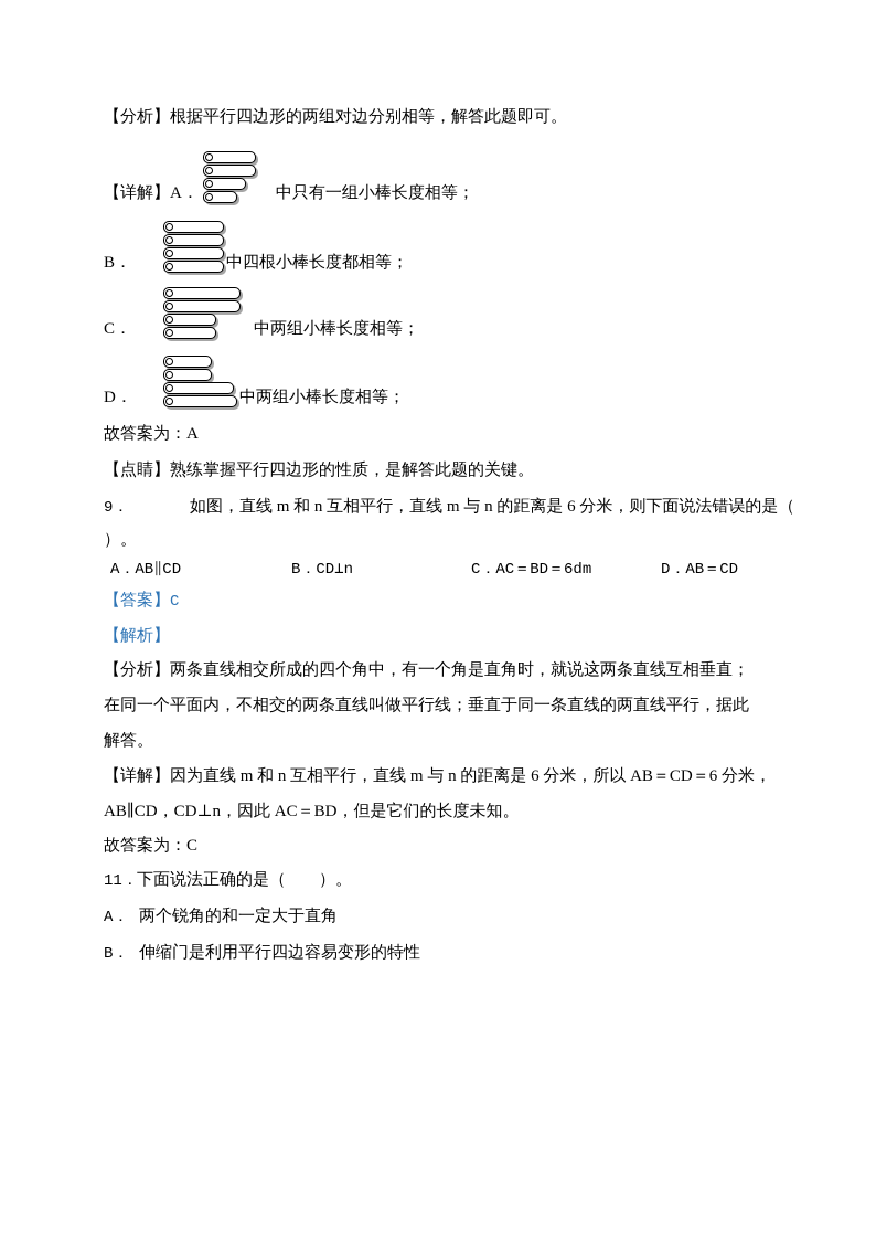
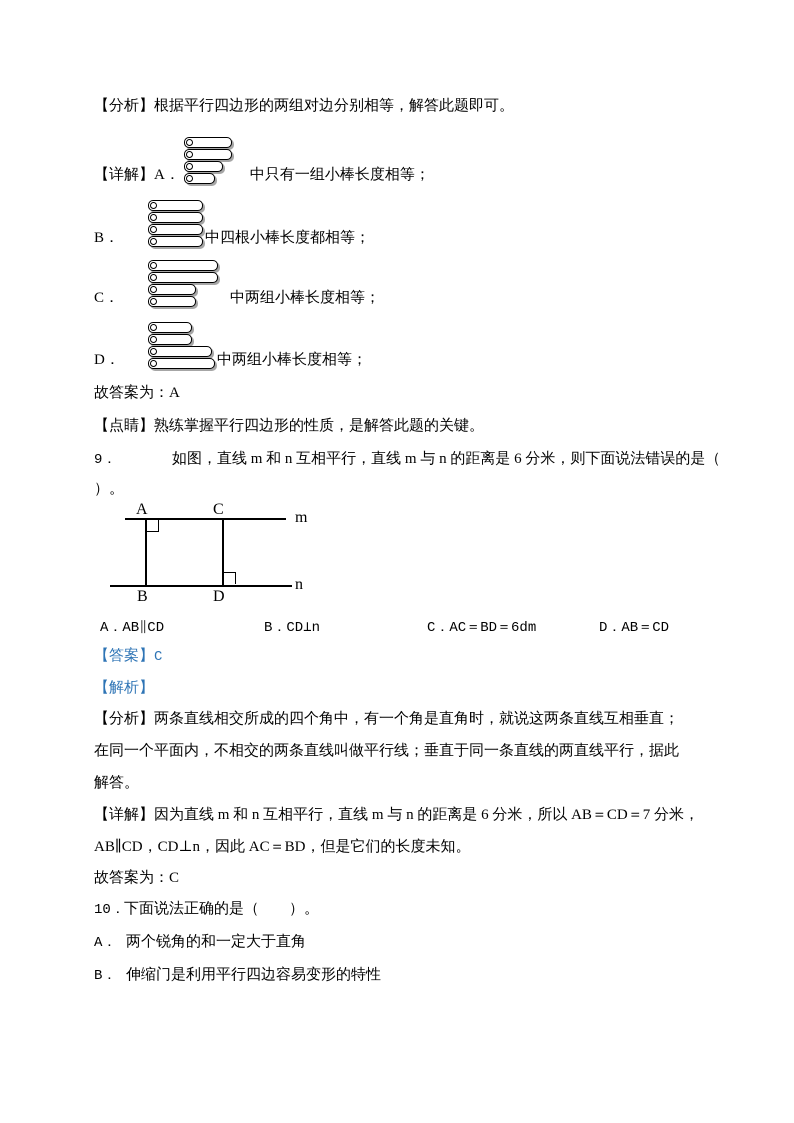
  【分析】根据平行四边形的两组对边分别相等，解答此题即可。
  【详解】A．
  中只有一组小棒长度相等；
  B．
  中四根小棒长度都相等；
  C．
  中两组小棒长度相等；
  D．
  中两组小棒长度相等；
  故答案为：A
  【点睛】熟练掌握平行四边形的性质，是解答此题的关键。
  9． 如图，直线 m 和 n 互相平行，直线 m 与 n 的距离是 6 分米，则下面说法错误的是（
  ）。
+ A
+ C
+ m
+ B
+ D
+ n
  A．AB∥CD
  B．CD⊥n
  C．AC＝BD＝6dm
  D．AB＝CD
  【答案】C
  【解析】
  【分析】两条直线相交所成的四个角中，有一个角是直角时，就说这两条直线互相垂直；
  在同一个平面内，不相交的两条直线叫做平行线；垂直于同一条直线的两直线平行，据此
  解答。
- 【详解】因为直线 m 和 n 互相平行，直线 m 与 n 的距离是 6 分米，所以 AB＝CD＝6 分米，
+ 【详解】因为直线 m 和 n 互相平行，直线 m 与 n 的距离是 6 分米，所以 AB＝CD＝7 分米，
  AB∥CD，CD⊥n，因此 AC＝BD，但是它们的长度未知。
  故答案为：C
- 11．下面说法正确的是（ ）。
+ 10．下面说法正确的是（ ）。
  A． 两个锐角的和一定大于直角
  B． 伸缩门是利用平行四边容易变形的特性
